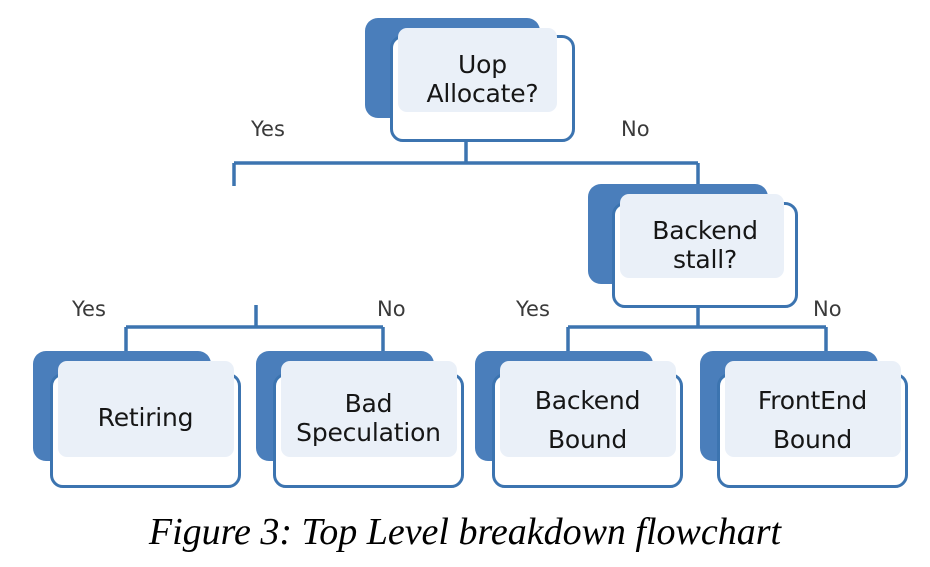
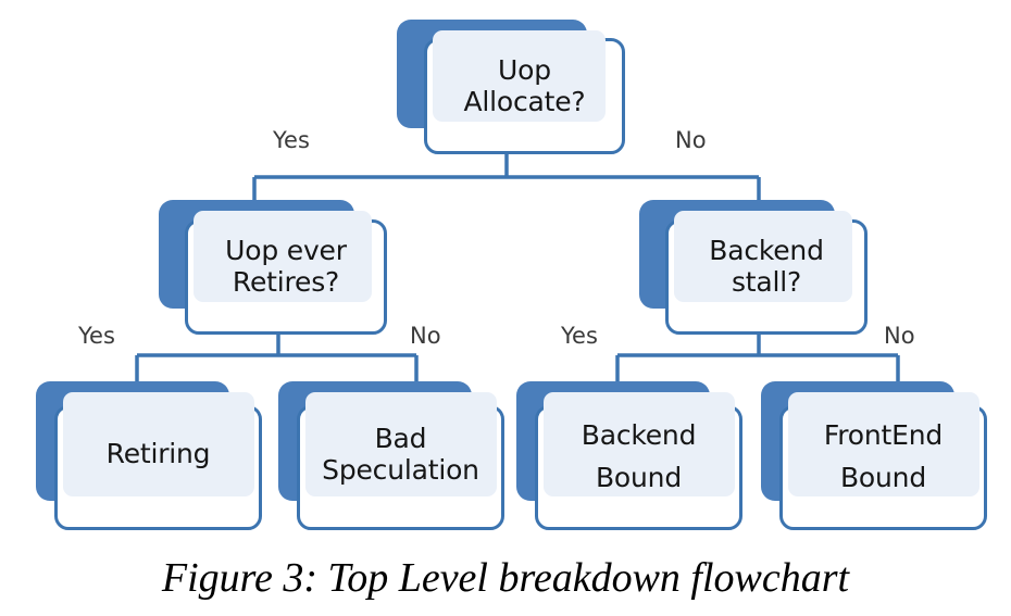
  Uop
  Allocate?
+ Uop ever
+ Retires?
  Backend
  stall?
  Retiring
  Bad
  Speculation
  Backend
  Bound
  FrontEnd
  Bound
  Yes
  No
  Yes
  No
  Yes
  No
  Figure 3: Top Level breakdown flowchart
